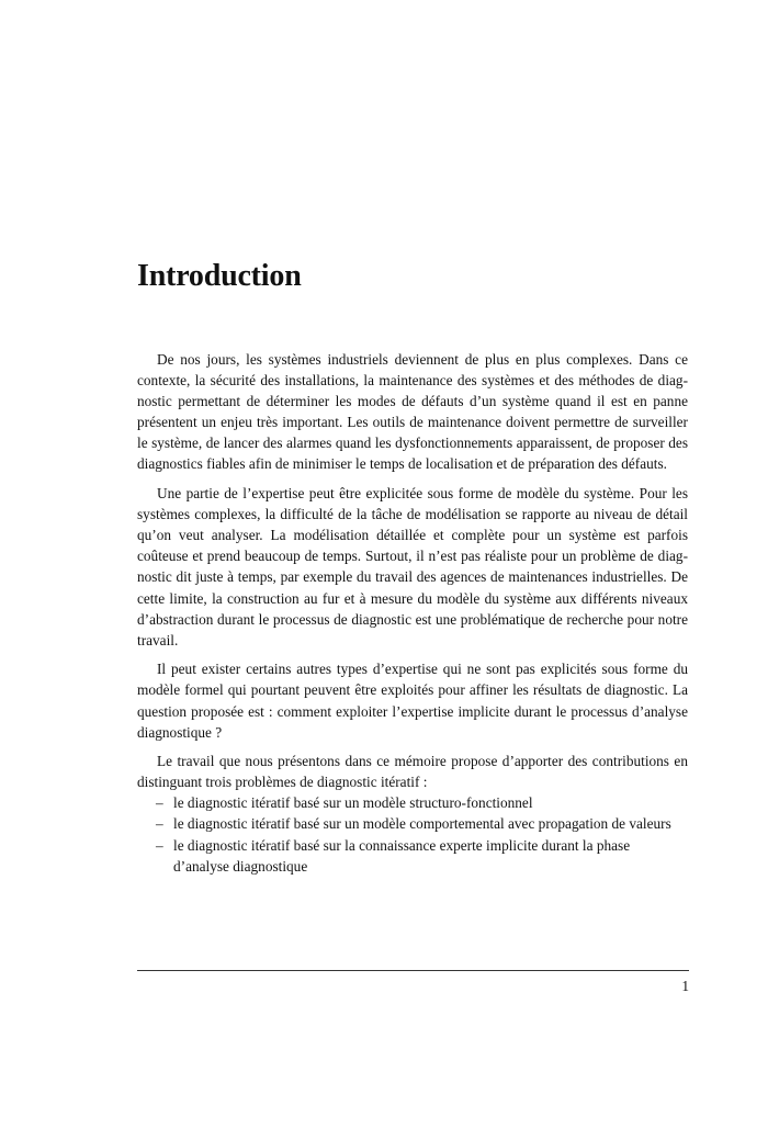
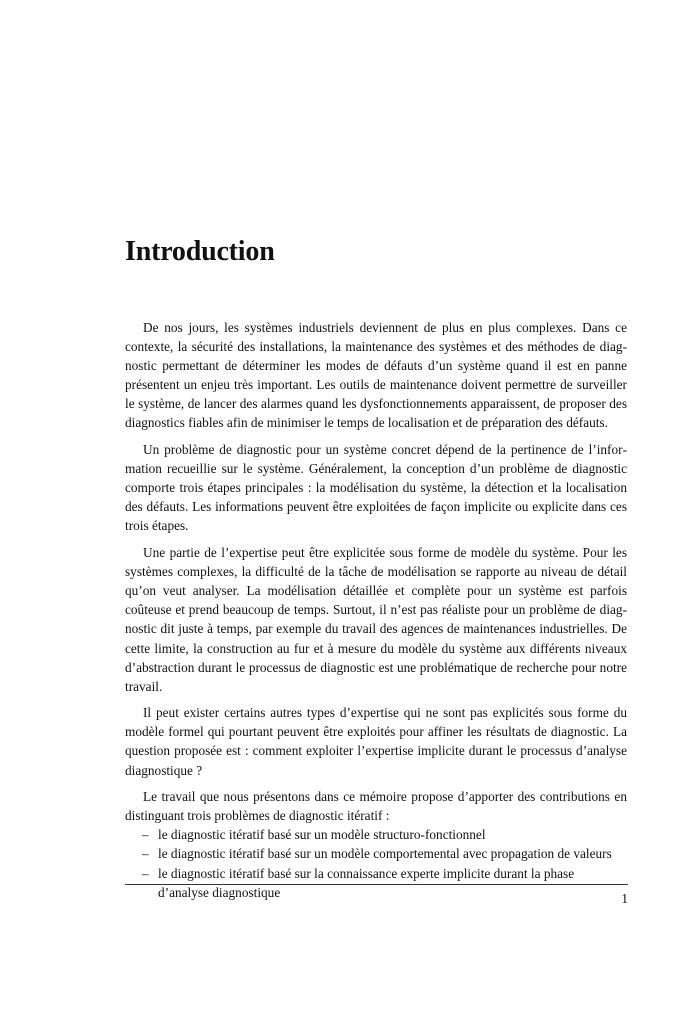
  Introduction
  De nos jours, les systèmes industriels deviennent de plus en plus complexes. Dans ce contexte, la sécurité des installations, la maintenance des systèmes et des méthodes de diag­nostic permettant de déterminer les modes de défauts d’un système quand il est en panne présentent un enjeu très important. Les outils de maintenance doivent permettre de surveiller le système, de lancer des alarmes quand les dysfonctionnements apparaissent, de proposer des diagnostics fiables afin de minimiser le temps de localisation et de préparation des défauts.
+ Un problème de diagnostic pour un système concret dépend de la pertinence de l’infor­mation recueillie sur le système. Généralement, la conception d’un problème de diagnostic comporte trois étapes principales : la modélisation du système, la détection et la localisation des défauts. Les informations peuvent être exploitées de façon implicite ou explicite dans ces trois étapes.
  Une partie de l’expertise peut être explicitée sous forme de modèle du système. Pour les systèmes complexes, la difficulté de la tâche de modélisation se rapporte au niveau de dé­tail qu’on veut analyser. La modélisation détaillée et complète pour un système est parfois coûteuse et prend beaucoup de temps. Surtout, il n’est pas réaliste pour un problème de diag­nostic dit juste à temps, par exemple du travail des agences de maintenances industrielles. De cette limite, la construction au fur et à mesure du modèle du système aux différents niveaux d’abstraction durant le processus de diagnostic est une problématique de recherche pour notre travail.
  Il peut exister certains autres types d’expertise qui ne sont pas explicités sous forme du modèle formel qui pourtant peuvent être exploités pour affiner les résultats de diagnostic. La question proposée est : comment exploiter l’expertise implicite durant le processus d’analyse diagnostique ?
  Le travail que nous présentons dans ce mémoire propose d’apporter des contributions en distinguant trois problèmes de diagnostic itératif :
  –
  le diagnostic itératif basé sur un modèle structuro-fonctionnel
  –
  le diagnostic itératif basé sur un modèle comportemental avec propagation de valeurs
  –
  le diagnostic itératif basé sur la connaissance experte implicite durant la phase d’analyse diagnostique
  1
